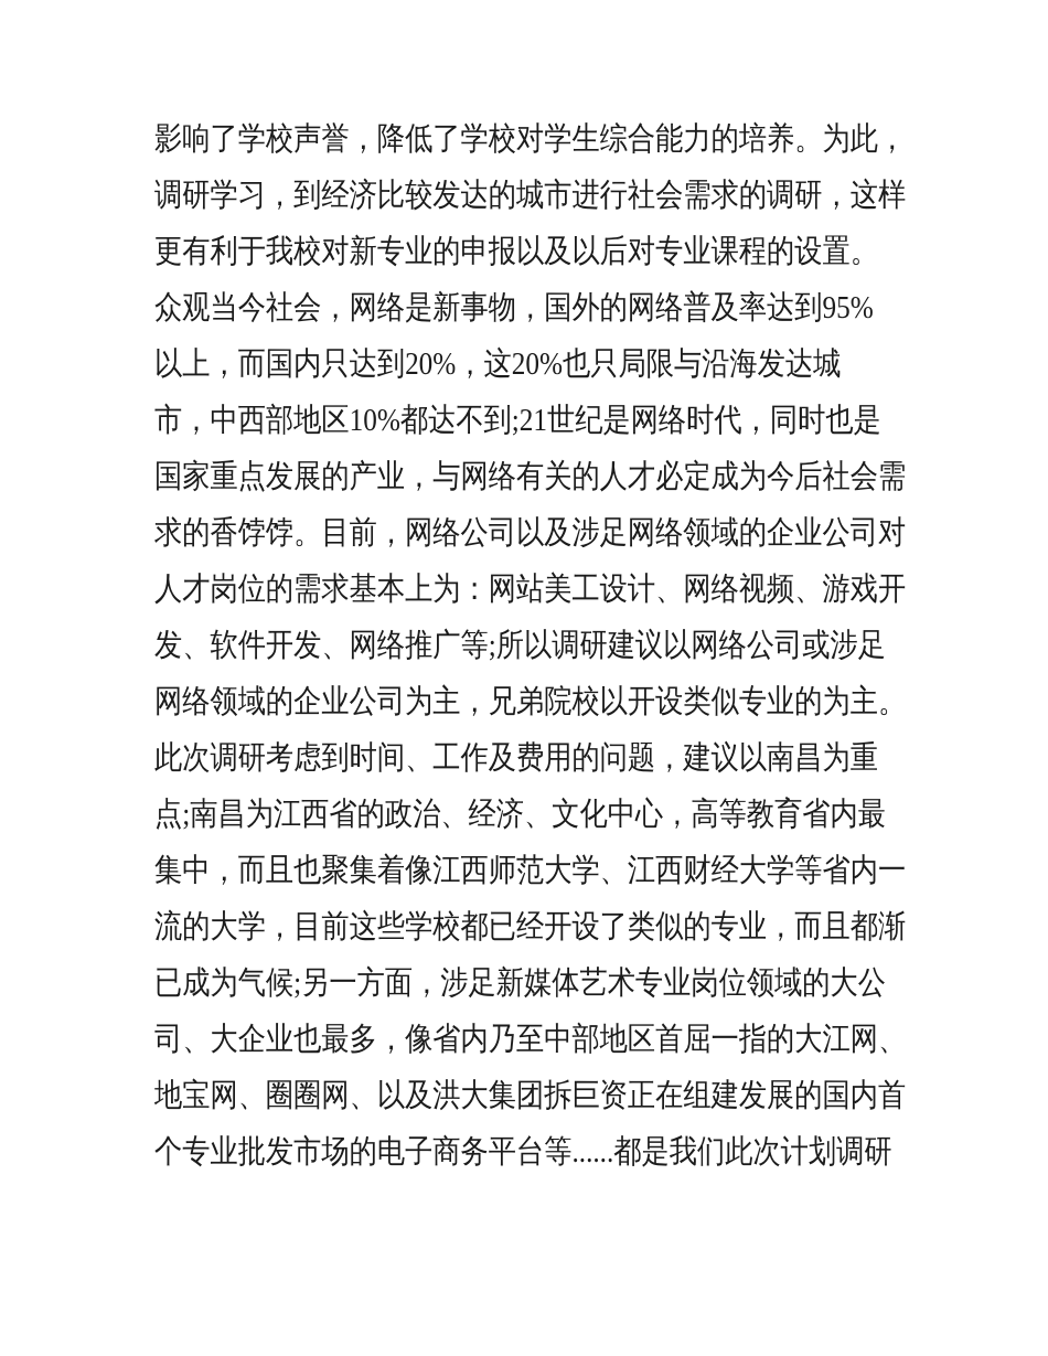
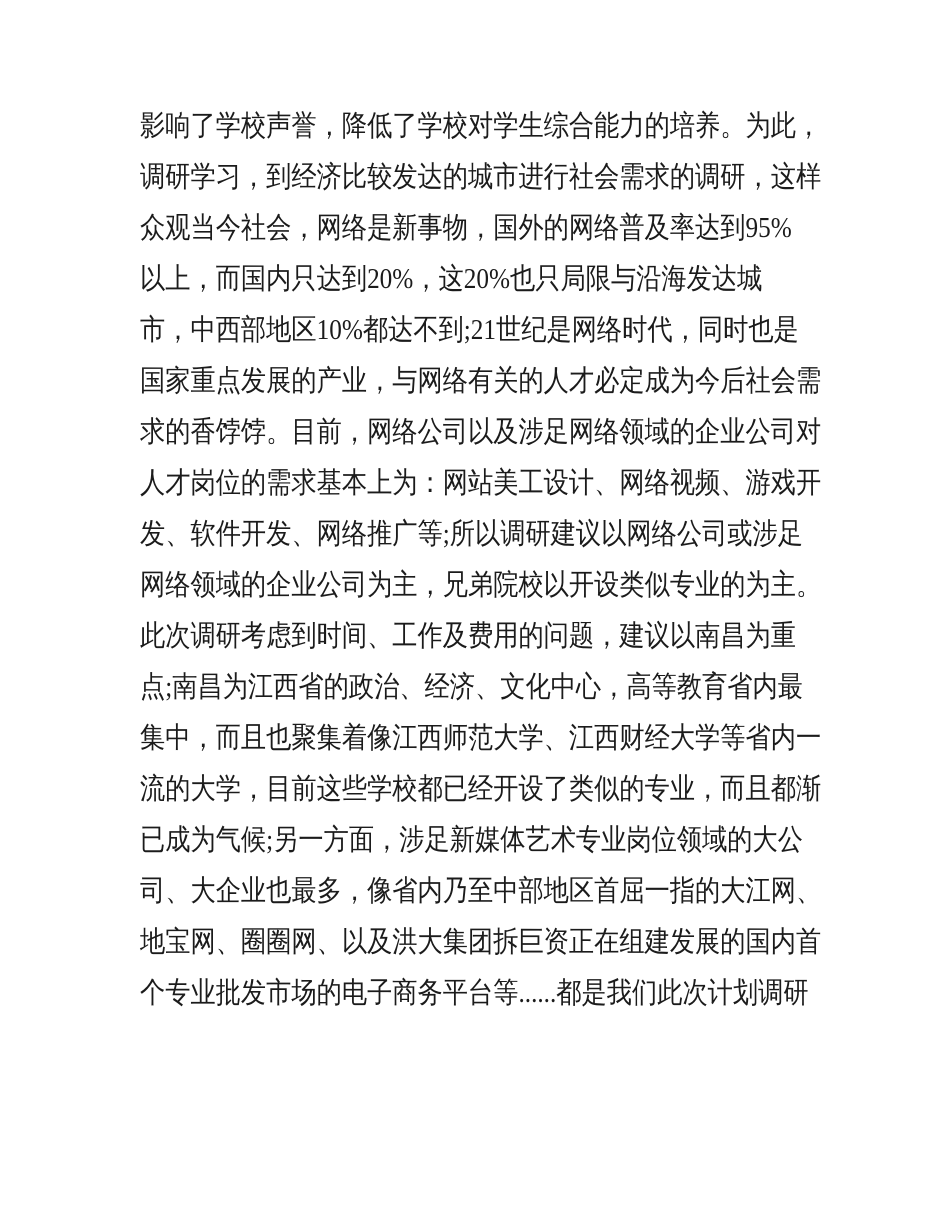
  影响了学校声誉，降低了学校对学生综合能力的培养。为此，
  调研学习，到经济比较发达的城市进行社会需求的调研，这样
- 更有利于我校对新专业的申报以及以后对专业课程的设置。
  众观当今社会，网络是新事物，国外的网络普及率达到95%
  以上，而国内只达到20%，这20%也只局限与沿海发达城
  市，中西部地区10%都达不到;21世纪是网络时代，同时也是
  国家重点发展的产业，与网络有关的人才必定成为今后社会需
  求的香饽饽。目前，网络公司以及涉足网络领域的企业公司对
  人才岗位的需求基本上为：网站美工设计、网络视频、游戏开
  发、软件开发、网络推广等;所以调研建议以网络公司或涉足
  网络领域的企业公司为主，兄弟院校以开设类似专业的为主。
  此次调研考虑到时间、工作及费用的问题，建议以南昌为重
  点;南昌为江西省的政治、经济、文化中心，高等教育省内最
  集中，而且也聚集着像江西师范大学、江西财经大学等省内一
  流的大学，目前这些学校都已经开设了类似的专业，而且都渐
  已成为气候;另一方面，涉足新媒体艺术专业岗位领域的大公
  司、大企业也最多，像省内乃至中部地区首屈一指的大江网、
  地宝网、圈圈网、以及洪大集团拆巨资正在组建发展的国内首
  个专业批发市场的电子商务平台等......都是我们此次计划调研
